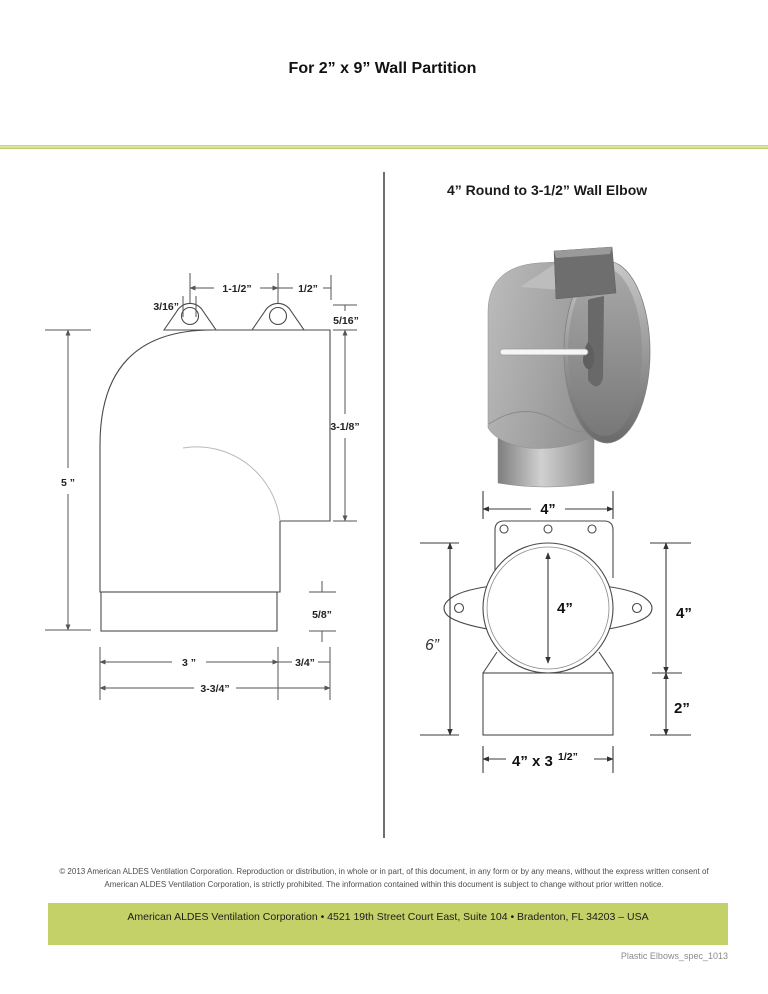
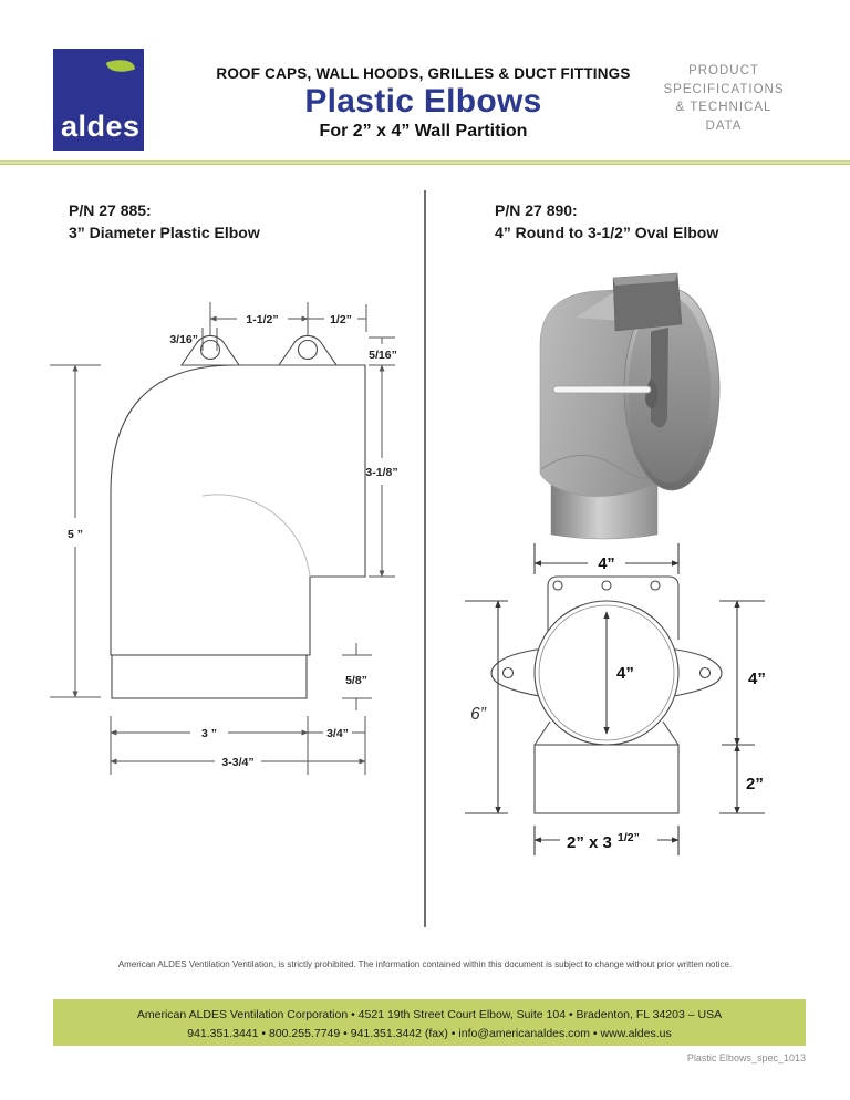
+ aldes
+ ROOF CAPS, WALL HOODS, GRILLES & DUCT FITTINGS
+ Plastic Elbows
- For 2” x 9” Wall Partition
+ For 2” x 4” Wall Partition
+ PRODUCT
+ SPECIFICATIONS
+ & TECHNICAL
+ DATA
+ P/N 27 885:
+ 3” Diameter Plastic Elbow
+ P/N 27 890:
- 4” Round to 3-1/2” Wall Elbow
+ 4” Round to 3-1/2” Oval Elbow
  1-1/2”
  1/2”
  3/16”
  5/16”
  3-1/8”
  5 ”
  5/8”
  3 ”
  3/4”
  3-3/4”
  4”
  4”
  6”
  4”
  2”
- 4” x 3
+ 2” x 3
  1/2”
- © 2013 American ALDES Ventilation Corporation. Reproduction or distribution, in whole or in part, of this document, in any form or by any means, without the express written consent of
- American ALDES Ventilation Corporation, is strictly prohibited. The information contained within this document is subject to change without prior written notice.
+ American ALDES Ventilation Ventilation, is strictly prohibited. The information contained within this document is subject to change without prior written notice.
- American ALDES Ventilation Corporation • 4521 19th Street Court East, Suite 104 • Bradenton, FL 34203 – USA
+ American ALDES Ventilation Corporation • 4521 19th Street Court Elbow, Suite 104 • Bradenton, FL 34203 – USA
+ 941.351.3441 • 800.255.7749 • 941.351.3442 (fax) • info@americanaldes.com • www.aldes.us
  Plastic Elbows_spec_1013
